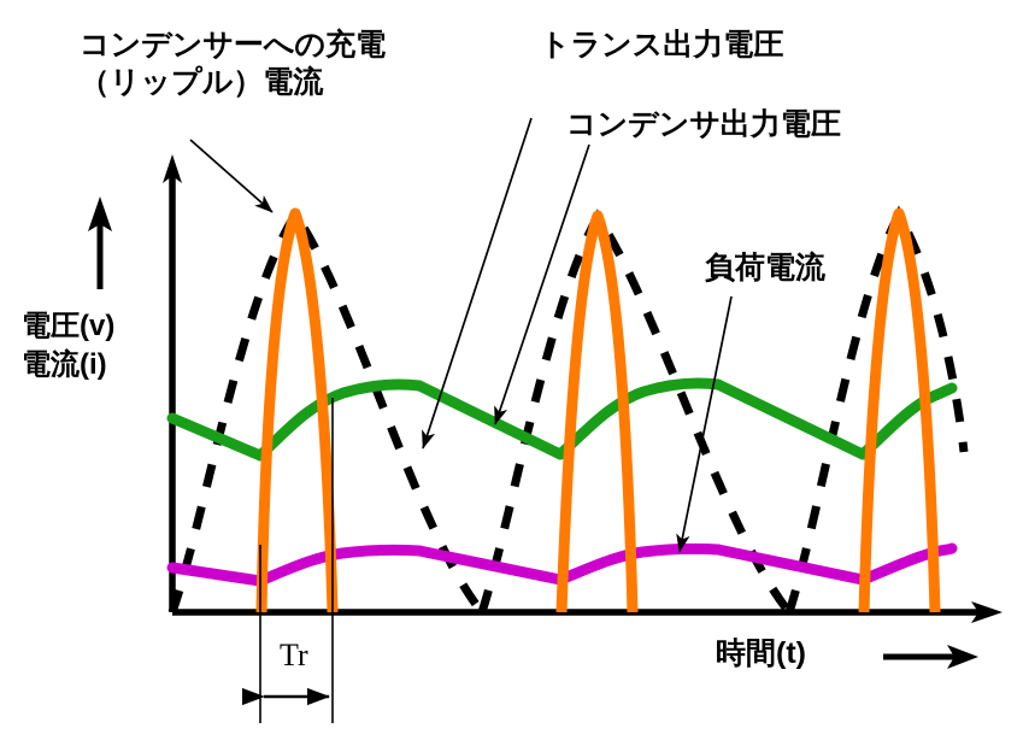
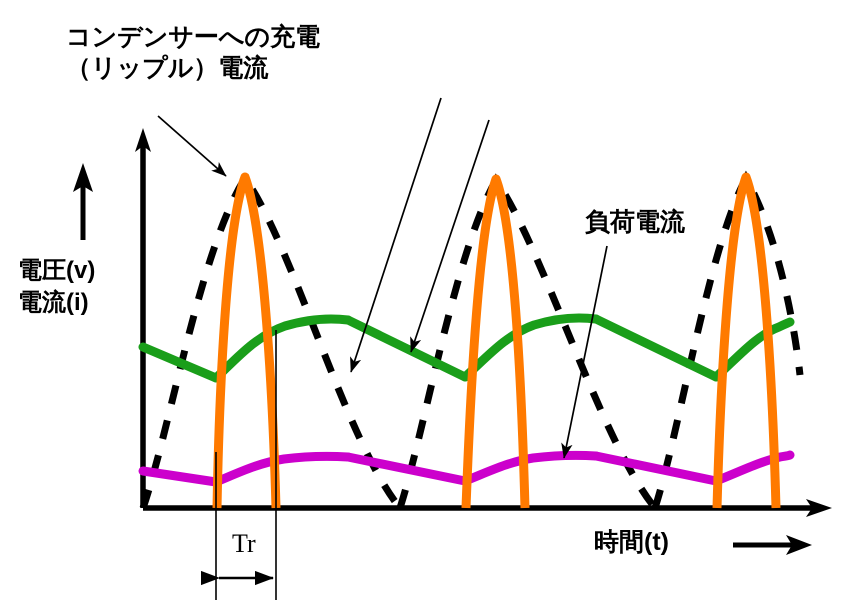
  コンデンサーへの充電
  （リップル）電流
- トランス出力電圧
- コンデンサ出力電圧
  負荷電流
  電圧(v)
  電流(i)
  時間(t)
  Tr
